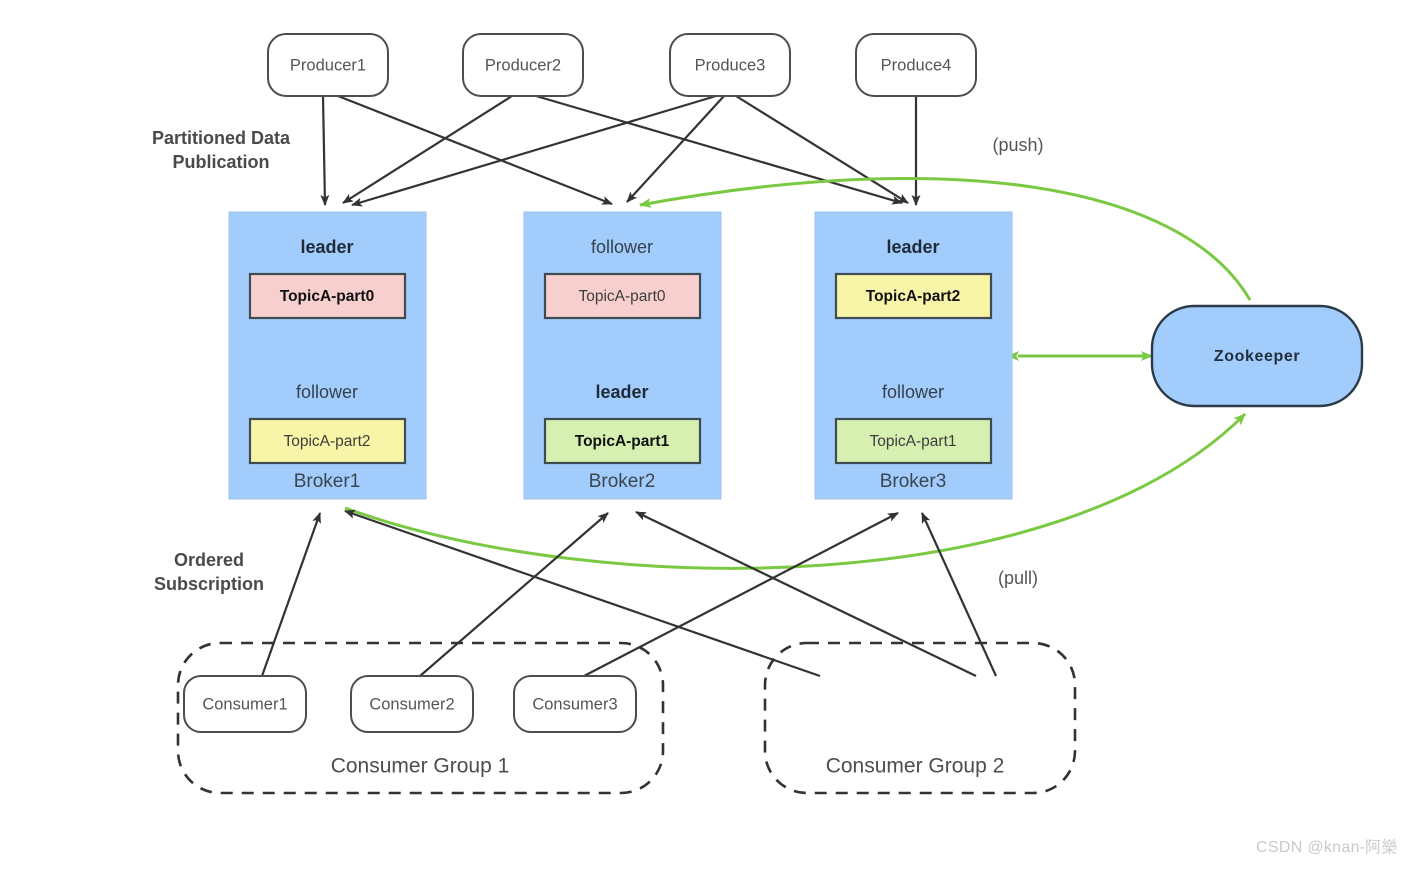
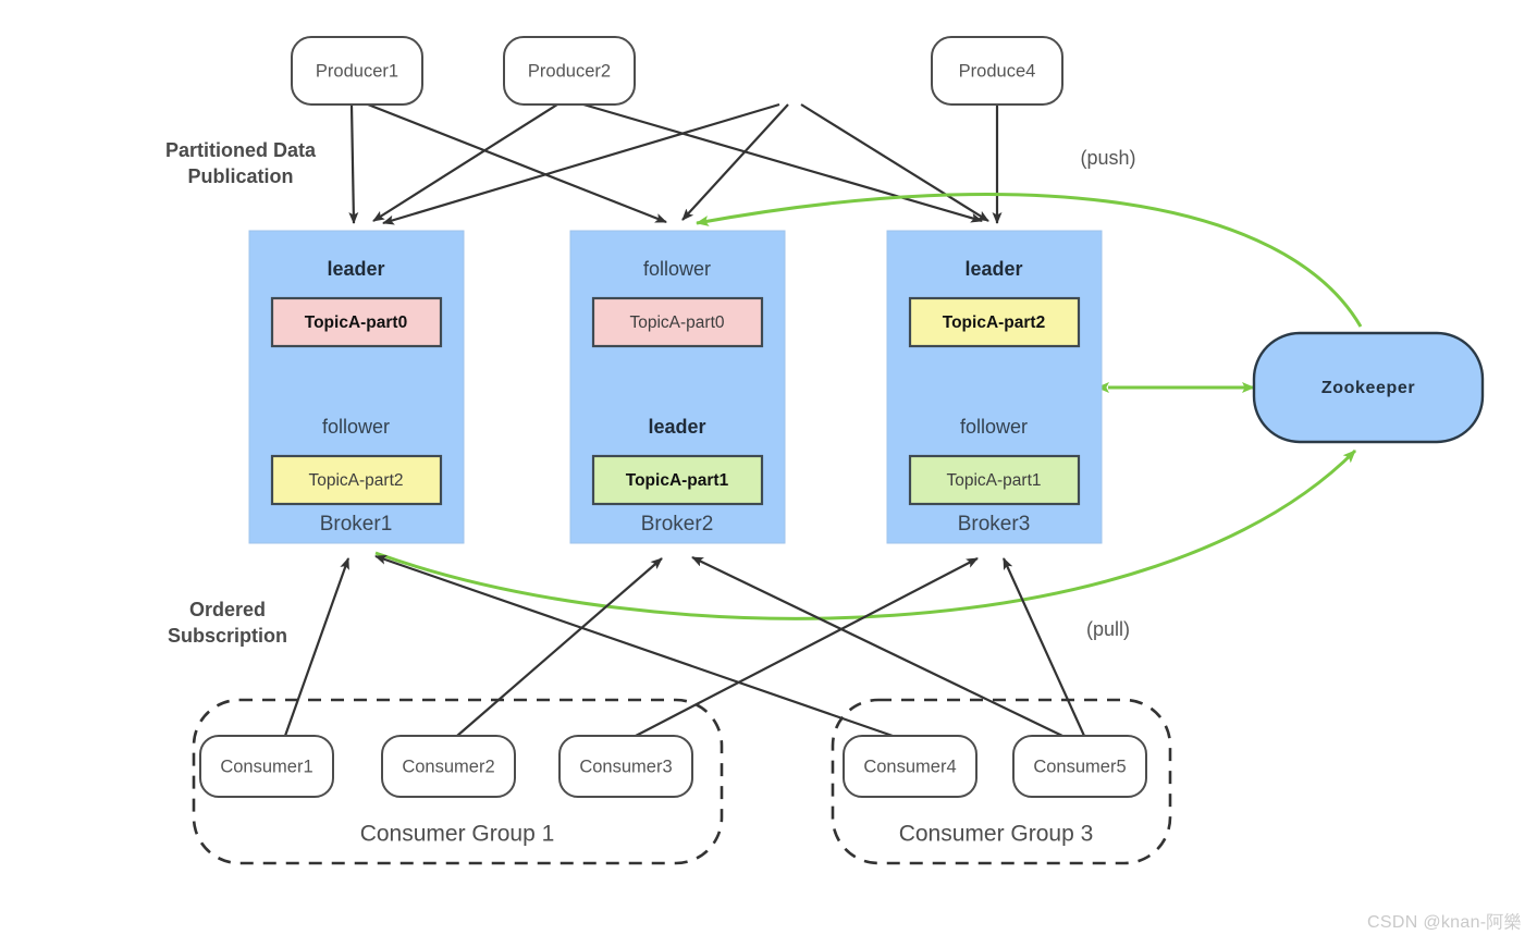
  Producer1
  Producer2
- Produce3
  Produce4
  leader
  TopicA-part0
  follower
  TopicA-part2
  Broker1
  follower
  TopicA-part0
  leader
  TopicA-part1
  Broker2
  leader
  TopicA-part2
  follower
  TopicA-part1
  Broker3
  Zookeeper
  Consumer1
  Consumer2
  Consumer3
  Consumer Group 1
+ Consumer4
+ Consumer5
- Consumer Group 2
+ Consumer Group 3
  Partitioned Data
  Publication
  Ordered
  Subscription
  (push)
  (pull)
  CSDN @knan-阿樂
